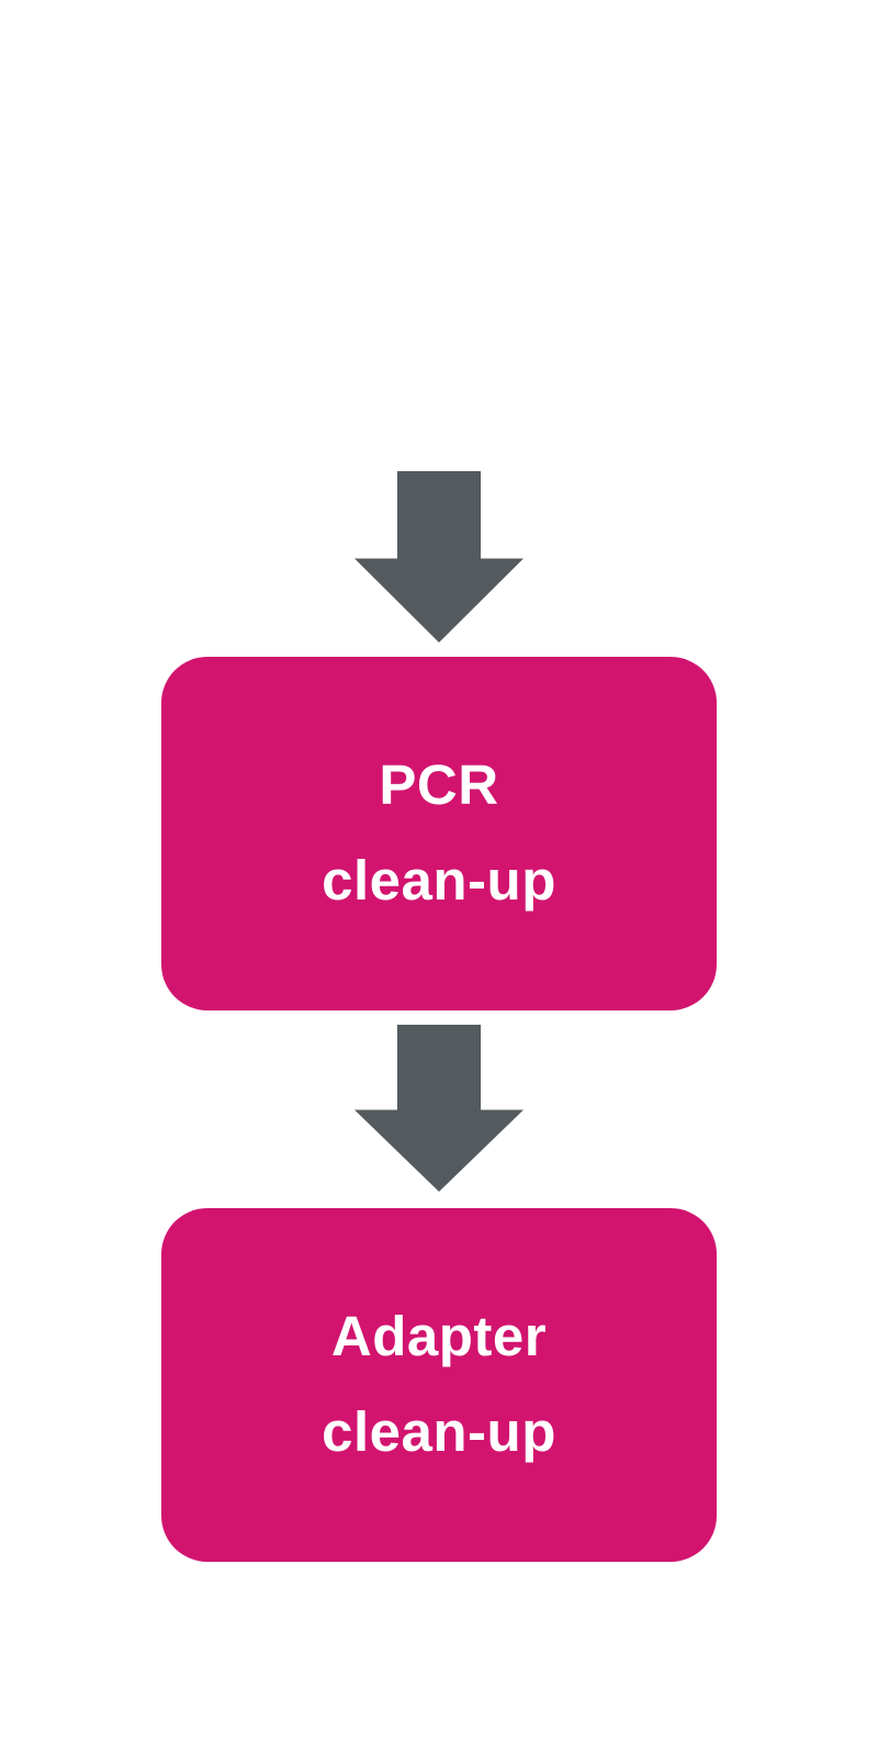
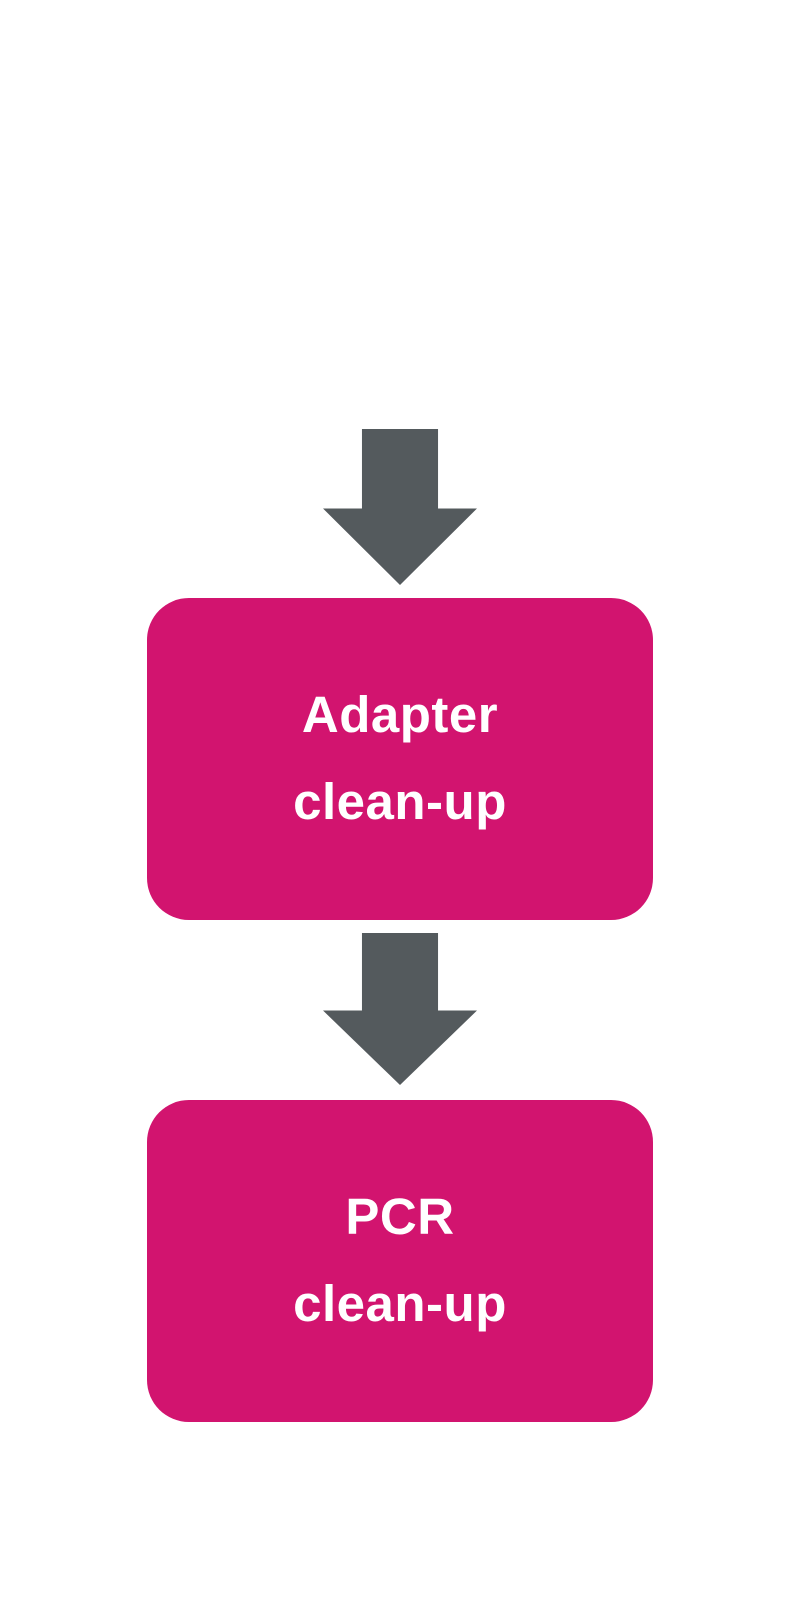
- PCR
+ Adapter
  clean-up
- Adapter
+ PCR
  clean-up
